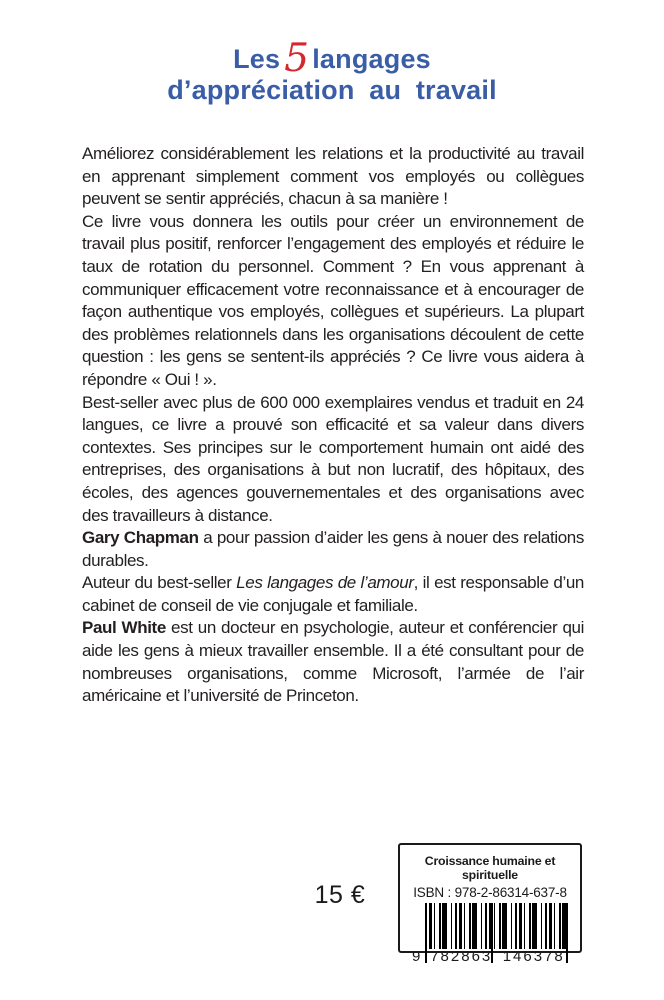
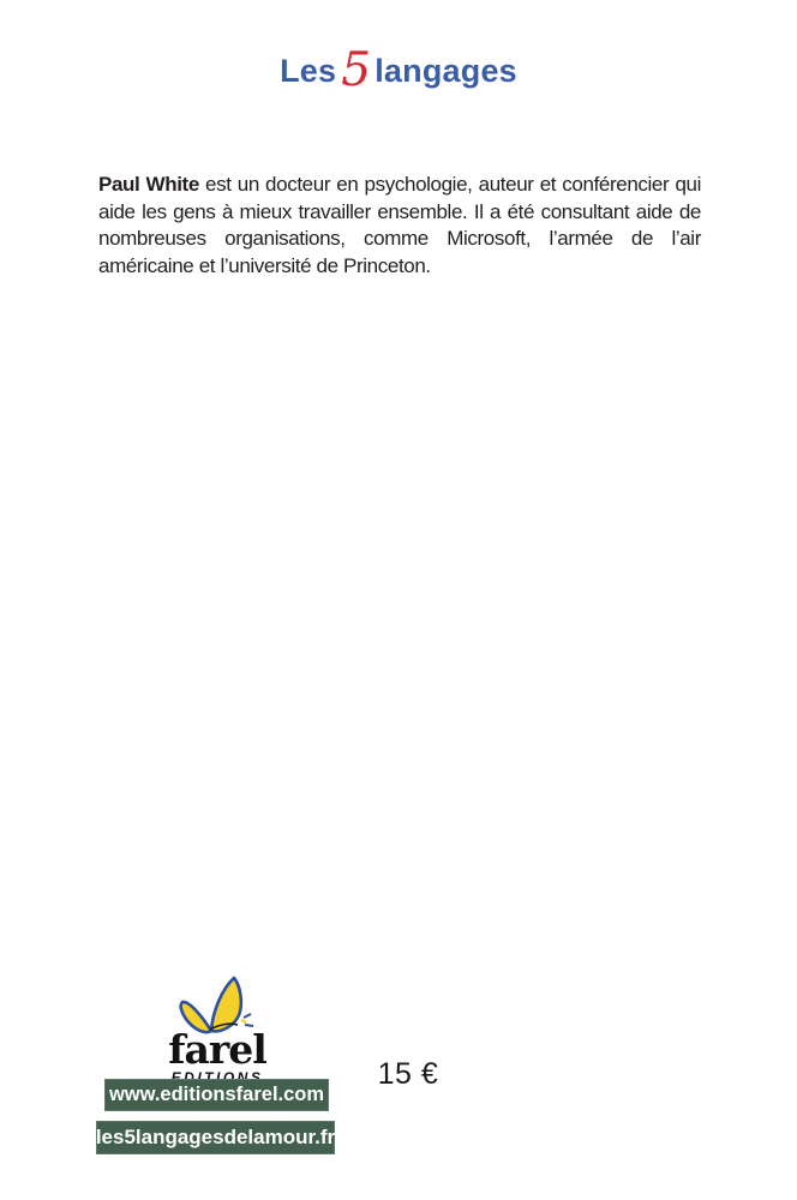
  Les 5langages
- d’appréciation au travail
- Améliorez considérablement les relations et la productivité au travail en apprenant simplement comment vos employés ou collègues peuvent se sentir appréciés, chacun à sa manière !
- Ce livre vous donnera les outils pour créer un environnement de travail plus positif, renforcer l’engagement des employés et réduire le taux de rotation du personnel. Comment ? En vous apprenant à communiquer efficacement votre reconnaissance et à encourager de façon authentique vos employés, collègues et supérieurs. La plupart des problèmes relationnels dans les organisations découlent de cette question : les gens se sentent-ils appréciés ? Ce livre vous aidera à répondre « Oui ! ».
- Best-seller avec plus de 600 000 exemplaires vendus et traduit en 24 langues, ce livre a prouvé son efficacité et sa valeur dans divers contextes. Ses principes sur le comportement humain ont aidé des entreprises, des organisations à but non lucratif, des hôpitaux, des écoles, des agences gouvernementales et des organisations avec des travailleurs à distance.
- Gary Chapman a pour passion d’aider les gens à nouer des relations durables.
- Auteur du best-seller Les langages de l’amour, il est responsable d’un cabinet de conseil de vie conjugale et familiale.
- Paul White est un docteur en psychologie, auteur et conférencier qui aide les gens à mieux travailler ensemble. Il a été consultant pour de nombreuses organisations, comme Microsoft, l’armée de l’air américaine et l’université de Princeton.
+ Paul White est un docteur en psychologie, auteur et conférencier qui aide les gens à mieux travailler ensemble. Il a été consultant aide de nombreuses organisations, comme Microsoft, l’armée de l’air américaine et l’université de Princeton.
+ farel
+ EDITIONS
+ www.editionsfarel.com
+ les5langagesdelamour.fr
  15 €
- Croissance humaine et spirituelle
- ISBN : 978-2-86314-637-8
- 9
- 782863
- 146378
